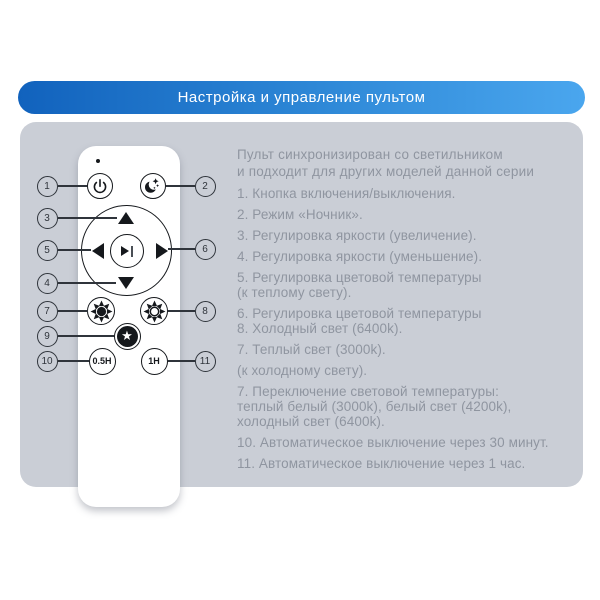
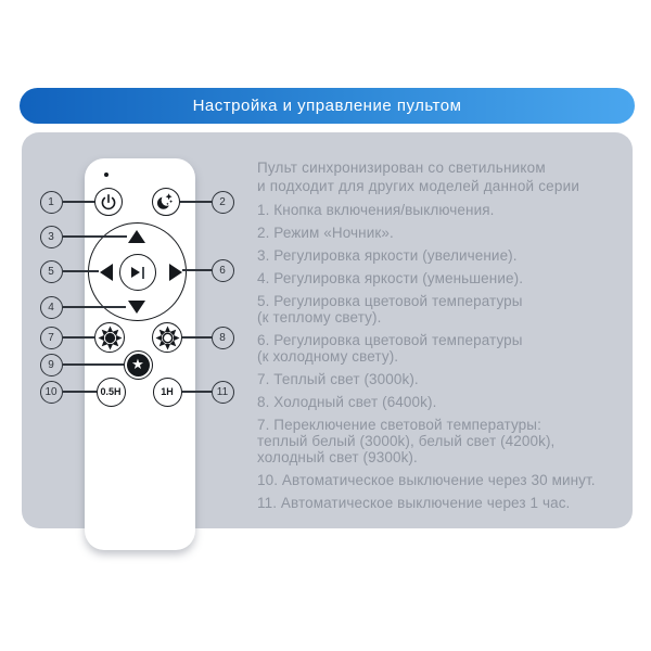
  Настройка и управление пультом
  ★
  0.5H
  1H
  1
  2
  3
  4
  5
  6
  7
  8
  9
  10
  11
  Пульт синхронизирован со светильником
  и подходит для других моделей данной серии
  1. Кнопка включения/выключения.
  2. Режим «Ночник».
  3. Регулировка яркости (увеличение).
  4. Регулировка яркости (уменьшение).
  5. Регулировка цветовой температуры
  (к теплому свету).
  6. Регулировка цветовой температуры
- 8. Холодный свет (6400k).
+ (к холодному свету).
  7. Теплый свет (3000k).
- (к холодному свету).
+ 8. Холодный свет (6400k).
  7. Переключение световой температуры:
  теплый белый (3000k), белый свет (4200k),
- холодный свет (6400k).
+ холодный свет (9300k).
  10. Автоматическое выключение через 30 минут.
  11. Автоматическое выключение через 1 час.
